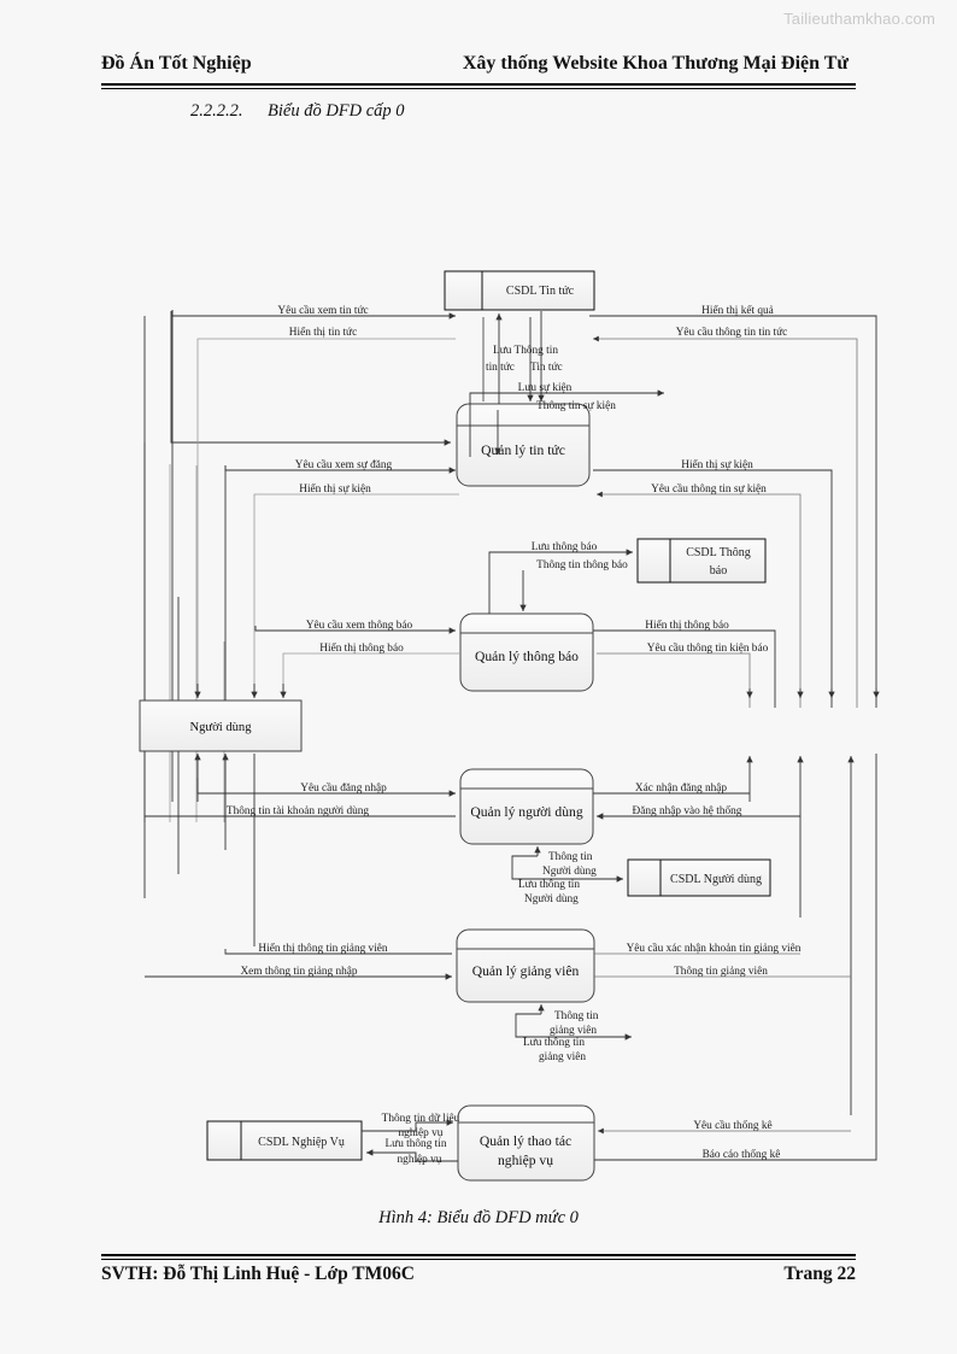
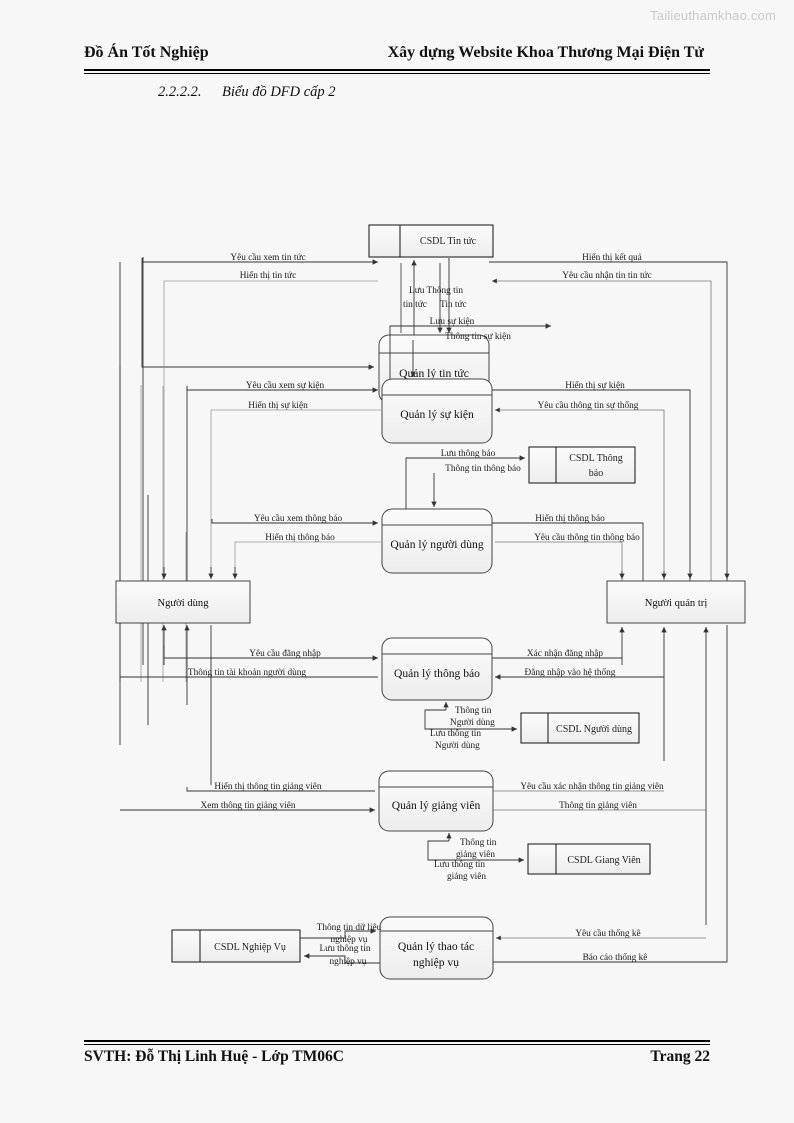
  Tailieuthamkhao.com
  Đồ Án Tốt Nghiệp
- Xây thống Website Khoa Thương Mại Điện Tử
+ Xây dựng Website Khoa Thương Mại Điện Tử
  2.2.2.2.
- Biểu đồ DFD cấp 0
+ Biểu đồ DFD cấp 2
  CSDL Tin tức
  Quản lý tin tức
  Lưu Thông tin
  tin tức
  Tin tức
  Yêu cầu xem tin tức
  Hiển thị tin tức
  Hiển thị kết quả
- Yêu cầu thông tin tin tức
+ Yêu cầu nhận tin tin tức
+ Quản lý sự kiện
  Lưu sự kiện
  Thông tin sự kiện
- Yêu cầu xem sự đăng
+ Yêu cầu xem sự kiện
  Hiển thị sự kiện
  Hiển thị sự kiện
- Yêu cầu thông tin sự kiện
+ Yêu cầu thông tin sự thống
  CSDL Thông
  báo
- Quản lý thông báo
+ Quản lý người dùng
  Lưu thông báo
  Thông tin thông báo
  Yêu cầu xem thông báo
  Hiển thị thông báo
  Hiển thị thông báo
- Yêu cầu thông tin kiện báo
+ Yêu cầu thông tin thông báo
  Người dùng
+ Người quản trị
- Quản lý người dùng
+ Quản lý thông báo
  CSDL Người dùng
  Yêu cầu đăng nhập
  Thông tin tài khoản người dùng
  Xác nhận đăng nhập
  Đăng nhập vào hệ thống
  Thông tin
  Người dùng
  Lưu thông tin
  Người dùng
  Quản lý giảng viên
+ CSDL Giang Viên
  Hiển thị thông tin giảng viên
- Xem thông tin giảng nhập
+ Xem thông tin giảng viên
- Yêu cầu xác nhận khoản tin giảng viên
+ Yêu cầu xác nhận thông tin giảng viên
  Thông tin giảng viên
  Thông tin
  giảng viên
  Lưu thông tin
  giảng viên
  CSDL Nghiệp Vụ
  Quản lý thao tác
  nghiệp vụ
  Thông tin dữ liệu
  nghiệp vụ
  Lưu thông tin
  nghiệp vụ
  Yêu cầu thống kê
  Báo cáo thống kê
- Hình 4: Biểu đồ DFD mức 0
  SVTH: Đỗ Thị Linh Huệ - Lớp TM06C
  Trang 22
